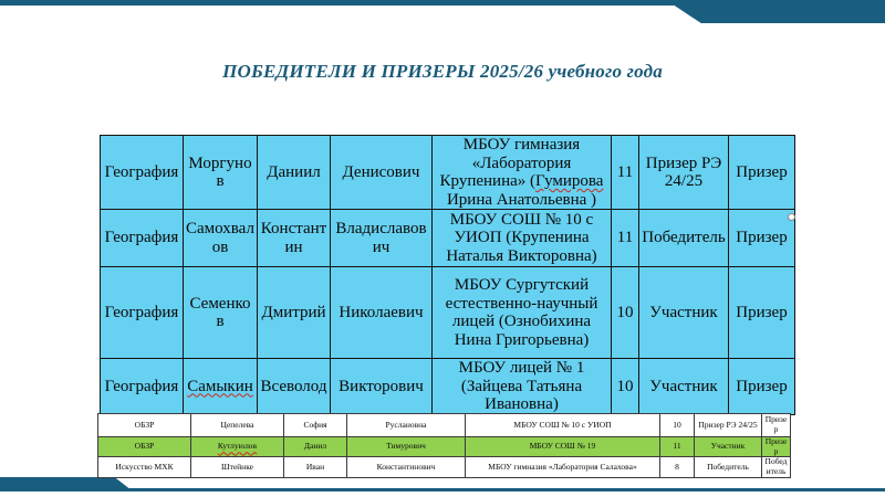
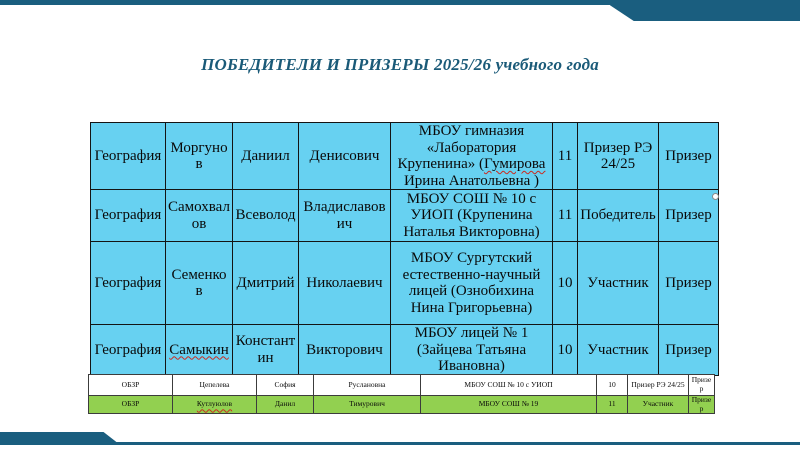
  ПОБЕДИТЕЛИ И ПРИЗЕРЫ 2025/26 учебного года
  География	Моргунов	Даниил	Денисович	МБОУ гимназия «Лаборатория Крупенина» (Гумирова Ирина Анатольевна )	11	Призер РЭ 24/25	Призер
- География	Самохвалов	Константин	Владиславович	МБОУ СОШ № 10 с УИОП (Крупенина Наталья Викторовна)	11	Победитель	Призер
+ География	Самохвалов	Всеволод	Владиславович	МБОУ СОШ № 10 с УИОП (Крупенина Наталья Викторовна)	11	Победитель	Призер
  География	Семенков	Дмитрий	Николаевич	МБОУ Сургутский естественно-научный лицей (Ознобихина Нина Григорьевна)	10	Участник	Призер
- География	Самыкин	Всеволод	Викторович	МБОУ лицей № 1 (Зайцева Татьяна Ивановна)	10	Участник	Призер
+ География	Самыкин	Константин	Викторович	МБОУ лицей № 1 (Зайцева Татьяна Ивановна)	10	Участник	Призер
  ОБЗР	Цепелева	София	Руслановна	МБОУ СОШ № 10 с УИОП	10	Призер РЭ 24/25	Призер
  ОБЗР	Кутлуюлов	Данил	Тимурович	МБОУ СОШ № 19	11	Участник	Призер
- Искусство МХК	Штейнке	Иван	Константинович	МБОУ гимназия «Лаборатория Салахова»	8	Победитель	Победитель
